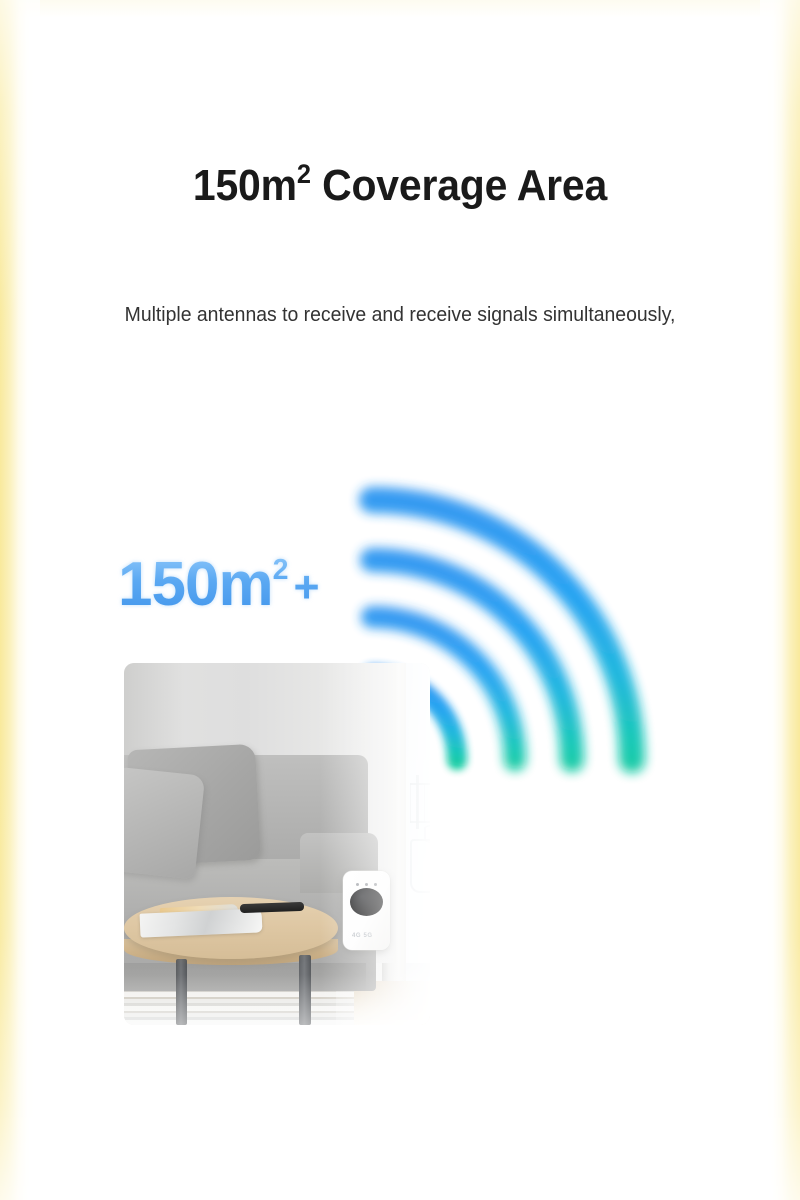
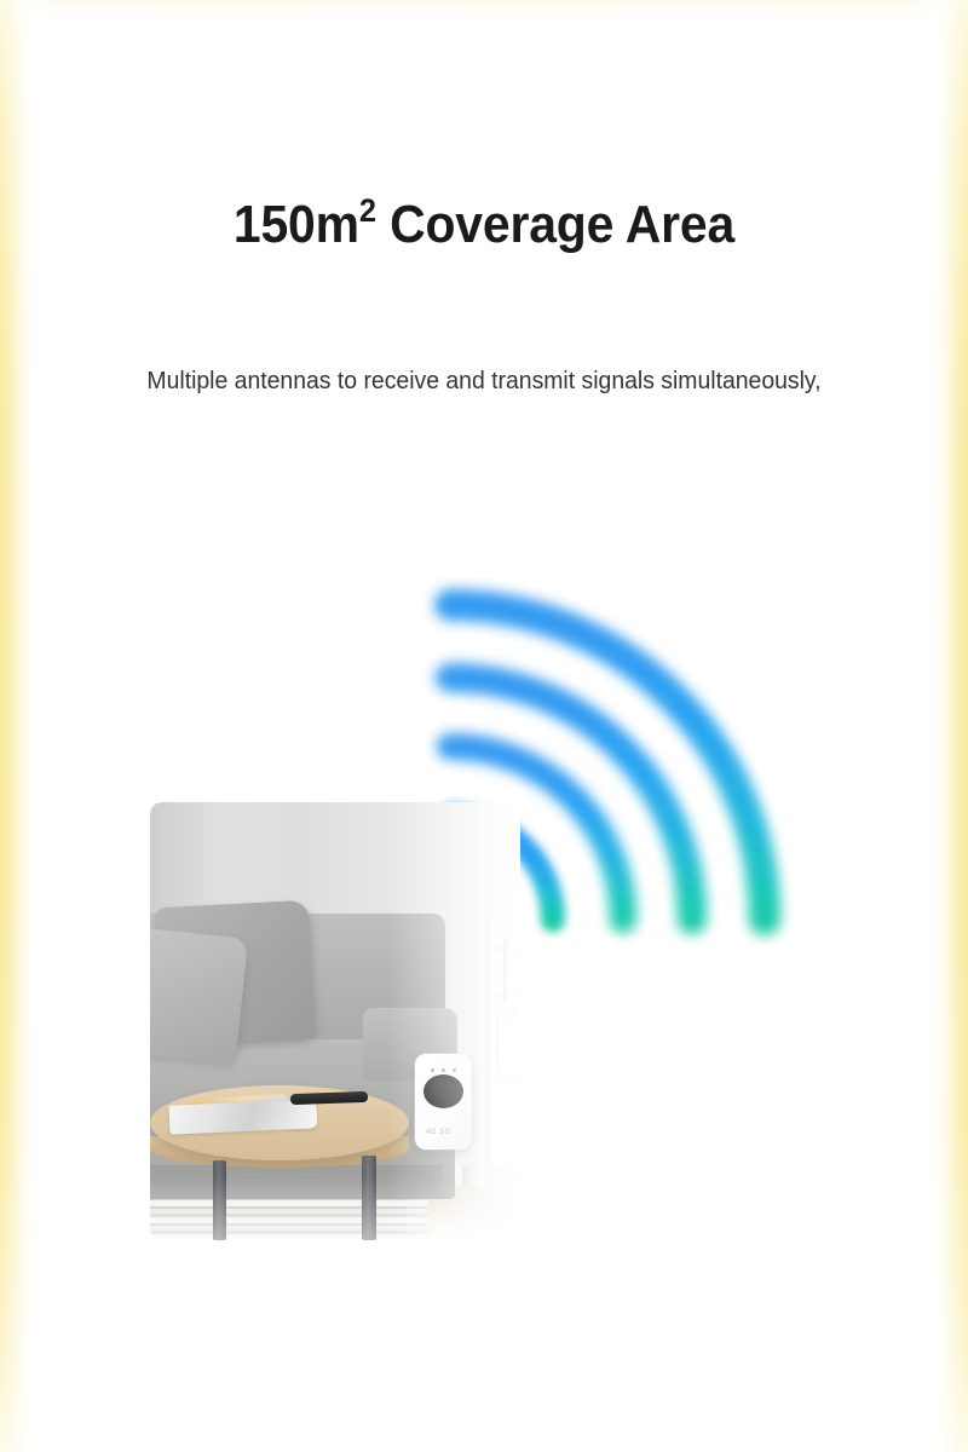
  150m2 Coverage Area
- Multiple antennas to receive and receive signals simultaneously,
+ Multiple antennas to receive and transmit signals simultaneously,
- 150m2+
